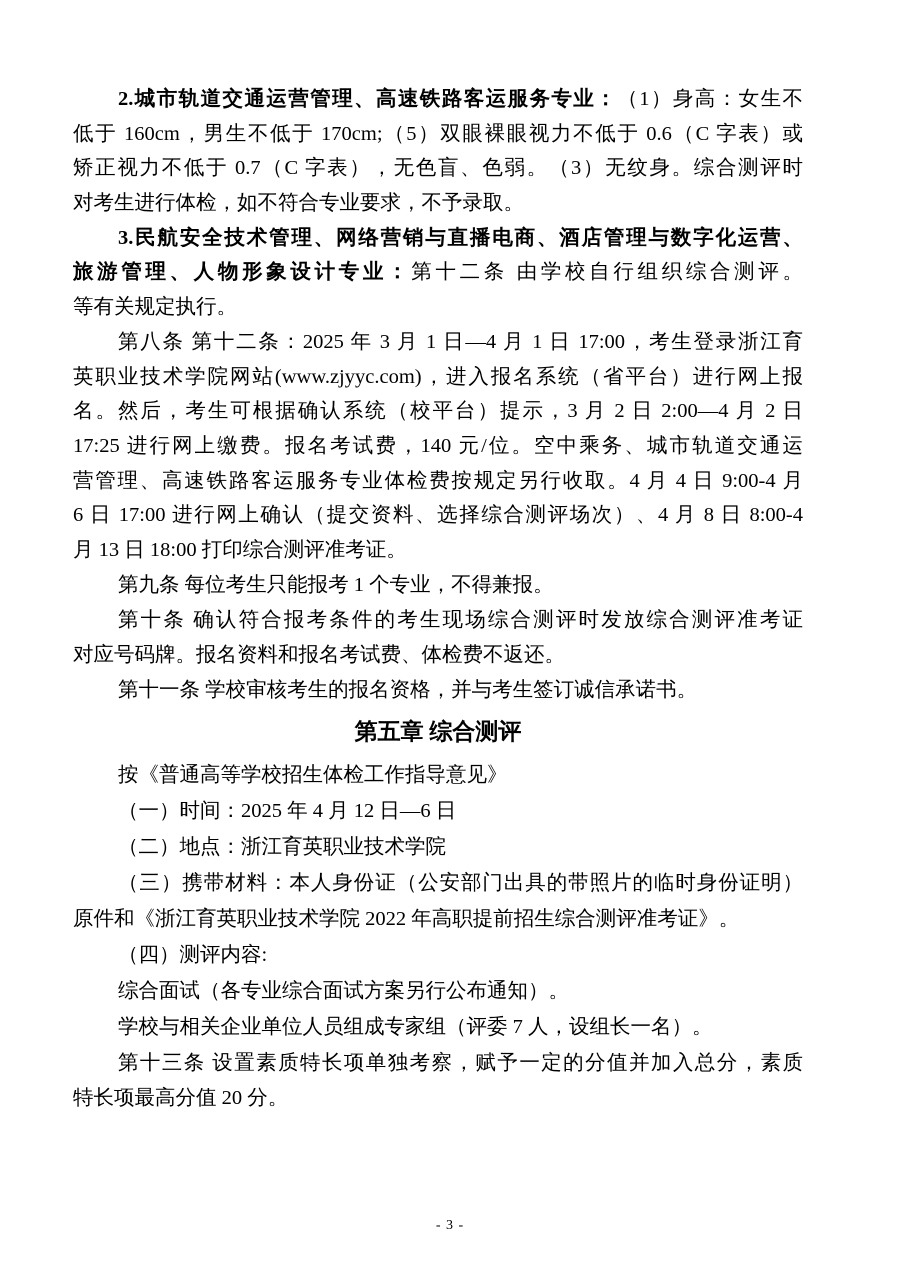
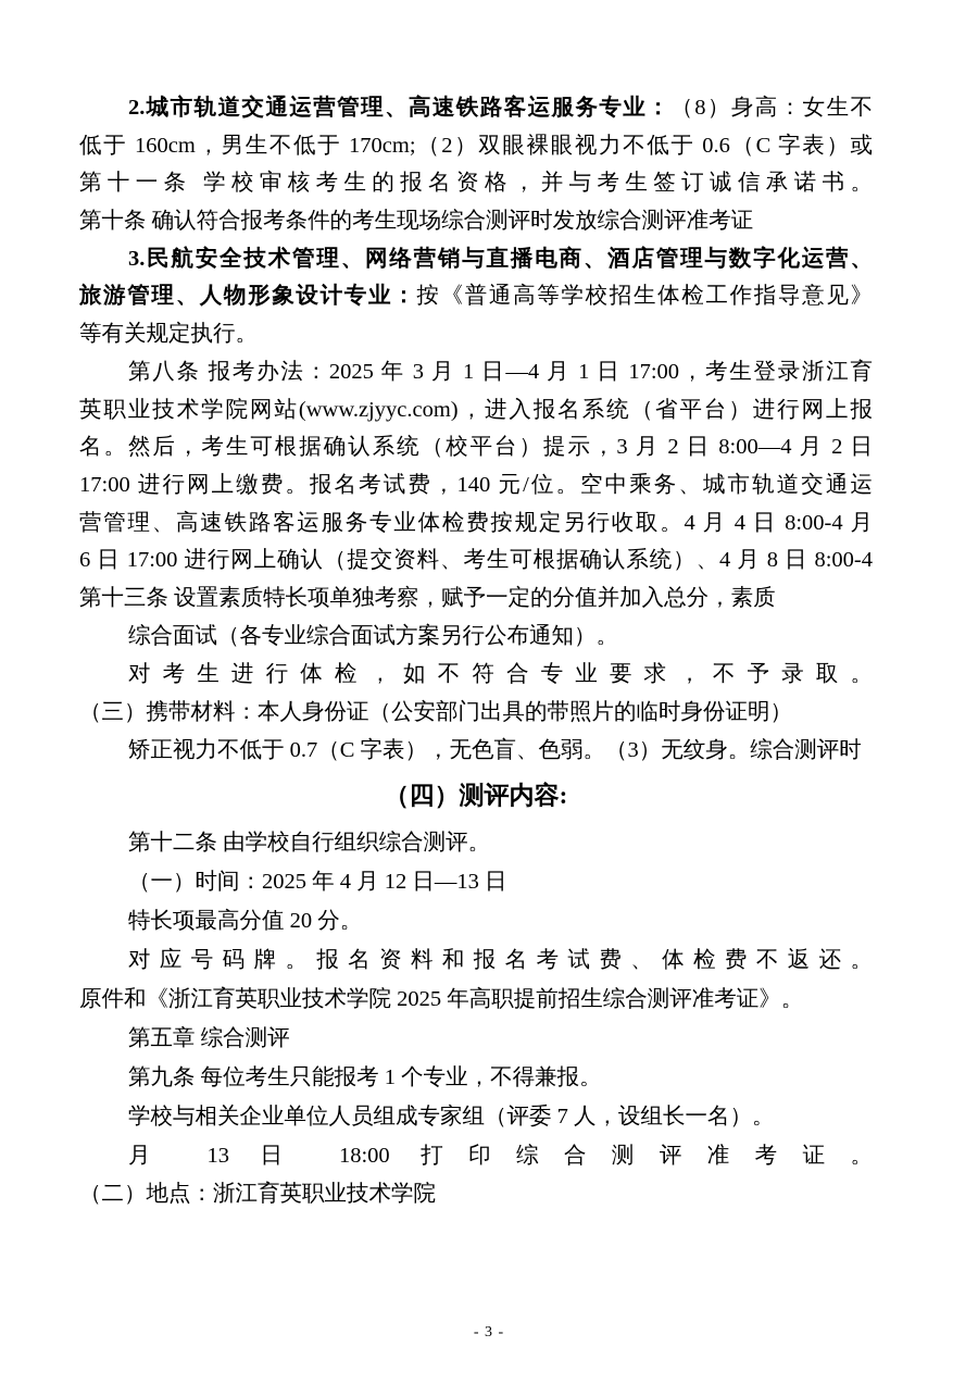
- 2.城市轨道交通运营管理、高速铁路客运服务专业：（1）身高：女生不
+ 2.城市轨道交通运营管理、高速铁路客运服务专业：（8）身高：女生不
- 低于 160cm，男生不低于 170cm;（5）双眼裸眼视力不低于 0.6（C 字表）或
+ 低于 160cm，男生不低于 170cm;（2）双眼裸眼视力不低于 0.6（C 字表）或
- 矫正视力不低于 0.7（C 字表），无色盲、色弱。（3）无纹身。综合测评时
+ 第十一条 学校审核考生的报名资格，并与考生签订诚信承诺书。
- 对考生进行体检，如不符合专业要求，不予录取。
+ 第十条 确认符合报考条件的考生现场综合测评时发放综合测评准考证
  3.民航安全技术管理、网络营销与直播电商、酒店管理与数字化运营、
- 旅游管理、人物形象设计专业：第十二条 由学校自行组织综合测评。
+ 旅游管理、人物形象设计专业：按《普通高等学校招生体检工作指导意见》
  等有关规定执行。
- 第八条 第十二条：2025 年 3 月 1 日—4 月 1 日 17:00，考生登录浙江育
+ 第八条 报考办法：2025 年 3 月 1 日—4 月 1 日 17:00，考生登录浙江育
  英职业技术学院网站(www.zjyyc.com)，进入报名系统（省平台）进行网上报
- 名。然后，考生可根据确认系统（校平台）提示，3 月 2 日 2:00—4 月 2 日
+ 名。然后，考生可根据确认系统（校平台）提示，3 月 2 日 8:00—4 月 2 日
- 17:25 进行网上缴费。报名考试费，140 元/位。空中乘务、城市轨道交通运
+ 17:00 进行网上缴费。报名考试费，140 元/位。空中乘务、城市轨道交通运
- 营管理、高速铁路客运服务专业体检费按规定另行收取。4 月 4 日 9:00-4 月
+ 营管理、高速铁路客运服务专业体检费按规定另行收取。4 月 4 日 8:00-4 月
- 6 日 17:00 进行网上确认（提交资料、选择综合测评场次）、4 月 8 日 8:00-4
+ 6 日 17:00 进行网上确认（提交资料、考生可根据确认系统）、4 月 8 日 8:00-4
- 月 13 日 18:00 打印综合测评准考证。
+ 第十三条 设置素质特长项单独考察，赋予一定的分值并加入总分，素质
- 第九条 每位考生只能报考 1 个专业，不得兼报。
+ 综合面试（各专业综合面试方案另行公布通知）。
- 第十条 确认符合报考条件的考生现场综合测评时发放综合测评准考证
+ 对考生进行体检，如不符合专业要求，不予录取。
- 对应号码牌。报名资料和报名考试费、体检费不返还。
+ （三）携带材料：本人身份证（公安部门出具的带照片的临时身份证明）
- 第十一条 学校审核考生的报名资格，并与考生签订诚信承诺书。
+ 矫正视力不低于 0.7（C 字表），无色盲、色弱。（3）无纹身。综合测评时
- 第五章 综合测评
+ （四）测评内容:
- 按《普通高等学校招生体检工作指导意见》
+ 第十二条 由学校自行组织综合测评。
- （一）时间：2025 年 4 月 12 日—6 日
+ （一）时间：2025 年 4 月 12 日—13 日
- （二）地点：浙江育英职业技术学院
+ 特长项最高分值 20 分。
- （三）携带材料：本人身份证（公安部门出具的带照片的临时身份证明）
+ 对应号码牌。报名资料和报名考试费、体检费不返还。
- 原件和《浙江育英职业技术学院 2022 年高职提前招生综合测评准考证》。
+ 原件和《浙江育英职业技术学院 2025 年高职提前招生综合测评准考证》。
- （四）测评内容:
+ 第五章 综合测评
- 综合面试（各专业综合面试方案另行公布通知）。
+ 第九条 每位考生只能报考 1 个专业，不得兼报。
  学校与相关企业单位人员组成专家组（评委 7 人，设组长一名）。
- 第十三条 设置素质特长项单独考察，赋予一定的分值并加入总分，素质
+ 月 13 日 18:00 打印综合测评准考证。
- 特长项最高分值 20 分。
+ （二）地点：浙江育英职业技术学院
  - 3 -
